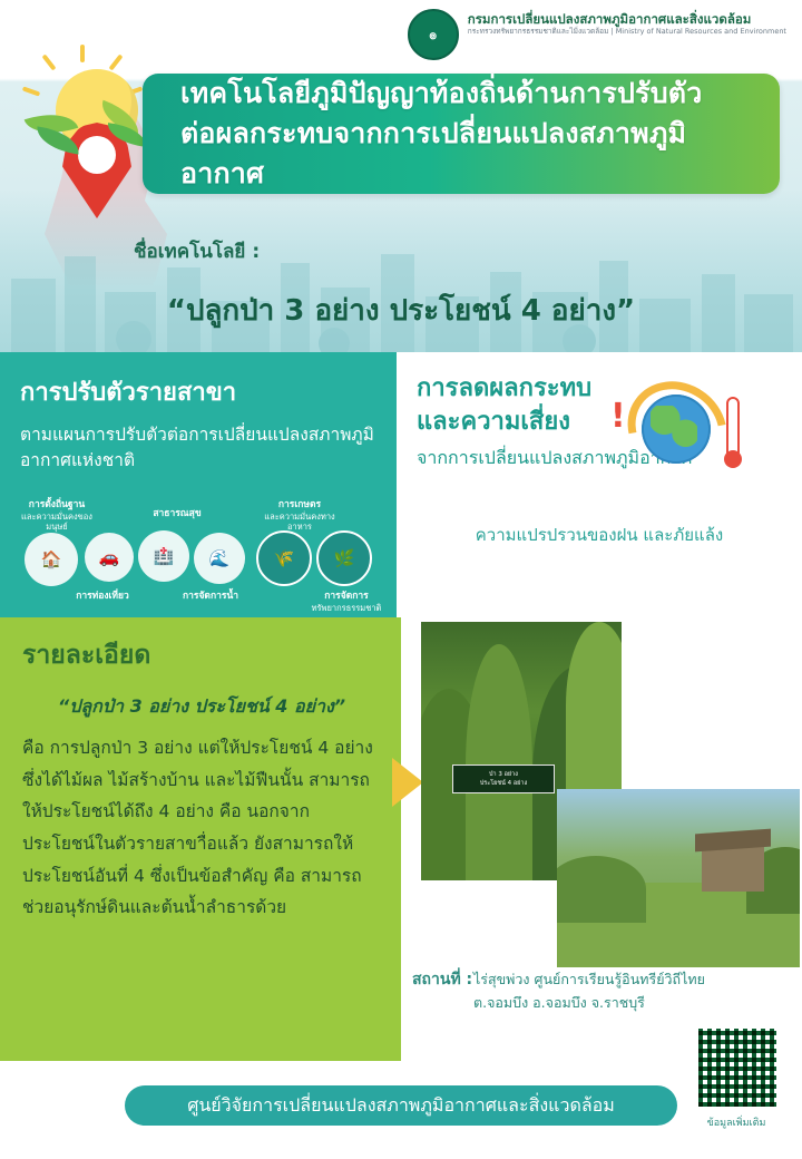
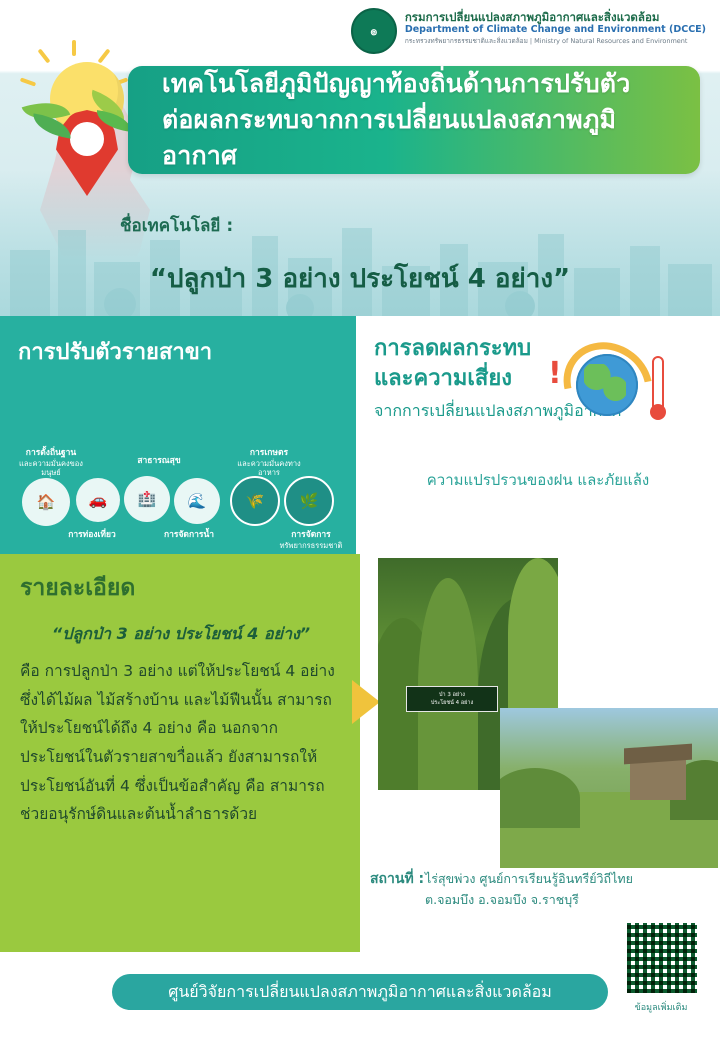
  ๏
  กรมการเปลี่ยนแปลงสภาพภูมิอากาศและสิ่งแวดล้อม
+ Department of Climate Change and Environment (DCCE)
- กระทรวงทรัพยากรธรรมชาติและไมิ่งแวดล้อม | Ministry of Natural Resources and Environment
+ กระทรวงทรัพยากรธรรมชาติและสิ่งแวดล้อม | Ministry of Natural Resources and Environment
  เทคโนโลยีภูมิปัญญาท้องถิ่นด้านการปรับตัว
  ต่อผลกระทบจากการเปลี่ยนแปลงสภาพภูมิอากาศ
  ชื่อเทคโนโลยี :
  “ปลูกป่า 3 อย่าง ประโยชน์ 4 อย่าง”
  การปรับตัวรายสาขา
- ตามแผนการปรับตัวต่อการเปลี่ยนแปลงสภาพภูมิอากาศแห่งชาติ
  การตั้งถิ่นฐาน
  และความมั่นคงของมนุษย์
  🏠
  สาธารณสุข
  🚗
  🏥
  การท่องเที่ยว
  🌊
  การจัดการน้ำ
  การเกษตร
  และความมั่นคงทางอาหาร
  🌾
  🌿
  การจัดการ
  ทรัพยากรธรรมชาติ
  การลดผลกระทบ
  และความเสี่ยง
  จากการเปลี่ยนแปลงสภาพภูมิอา
  ความแปรปรวนของฝน และภัยแล้ง
  !
  รายละเอียด
  “ปลูกป่า 3 อย่าง ประโยชน์ 4 อย่าง”
  คือ การปลูกป่า 3 อย่าง แต่ให้ประโยชน์ 4 อย่าง ซึ่งได้ไม้ผล ไม้สร้างบ้าน และไม้ฟืนนั้น สามารถให้ประโยชน์ได้ถึง 4 อย่าง คือ นอกจากประโยชน์ในตัวรายสาขาื่อแล้ว ยังสามารถให้ประโยชน์อันที่ 4 ซึ่งเป็นข้อสำคัญ คือ สามารถช่วยอนุรักษ์ดินและต้นน้ำลำธารด้วย
  สถานที่ :
  ไร่สุขพ่วง ศูนย์การเรียนรู้อินทรีย์วิถีไทย
  ต.จอมบึง อ.จอมบึง จ.ราชบุรี
  ศูนย์วิจัยการเปลี่ยนแปลงสภาพภูมิอากาศและสิ่งแวดล้อม
  ข้อมูลเพิ่มเติม
